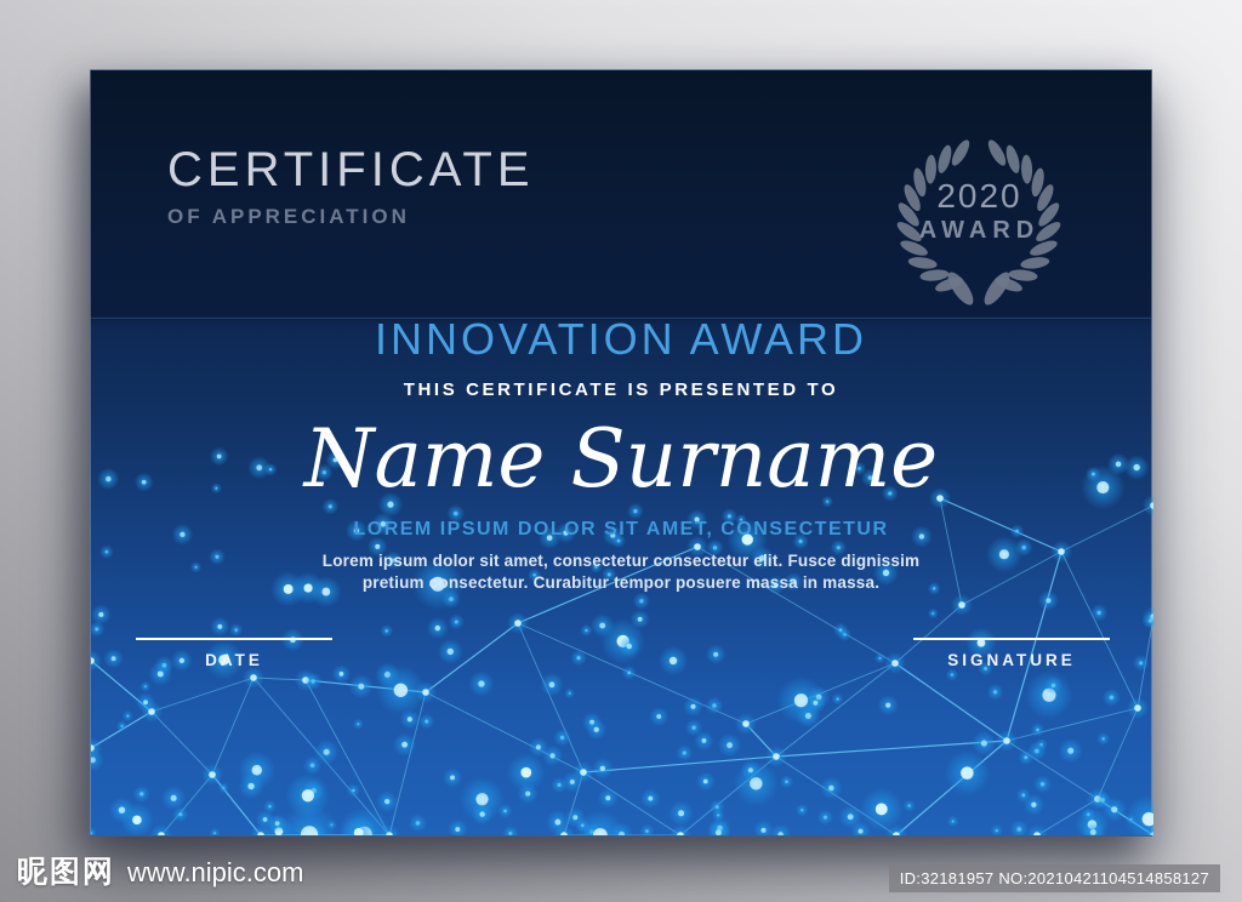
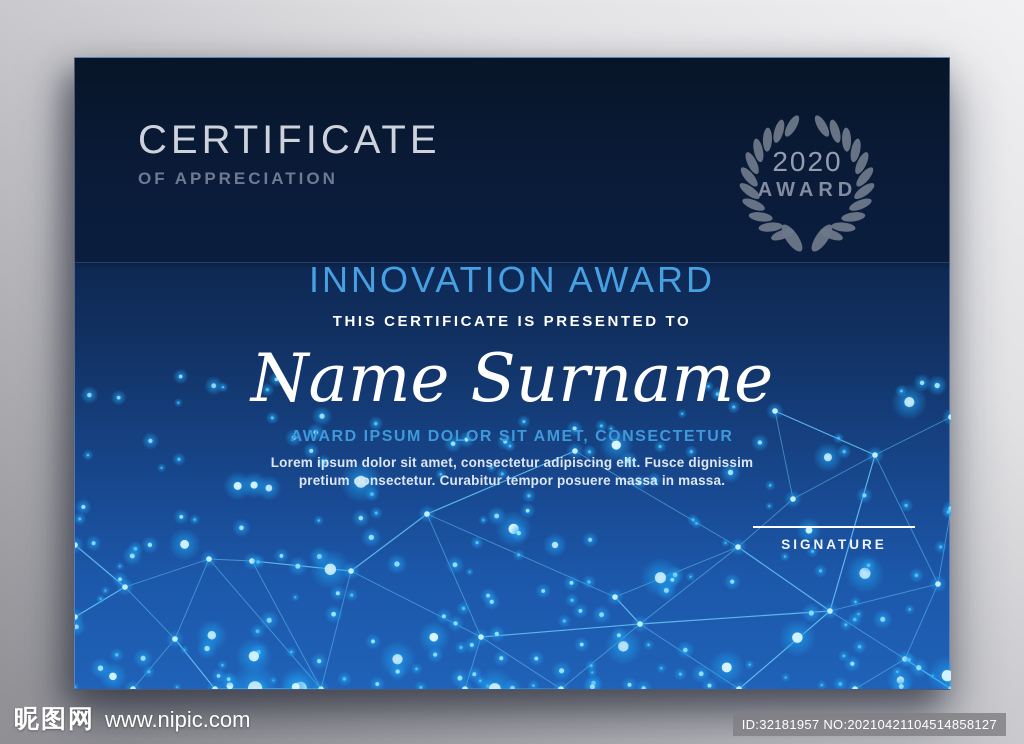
  CERTIFICATE
  OF APPRECIATION
  2020
  AWARD
  INNOVATION AWARD
  THIS CERTIFICATE IS PRESENTED TO
  Name Surname
- LOREM IPSUM DOLOR SIT AMET, CONSECTETUR
+ AWARD IPSUM DOLOR SIT AMET, CONSECTETUR
- Lorem ipsum dolor sit amet, consectetur consectetur elit. Fusce dignissim
+ Lorem ipsum dolor sit amet, consectetur adipiscing elit. Fusce dignissim
  pretium consectetur. Curabitur tempor posuere massa in massa.
- DATE
  SIGNATURE
  昵图网
  www.nipic.com
  ID:32181957 NO:20210421104514858127
